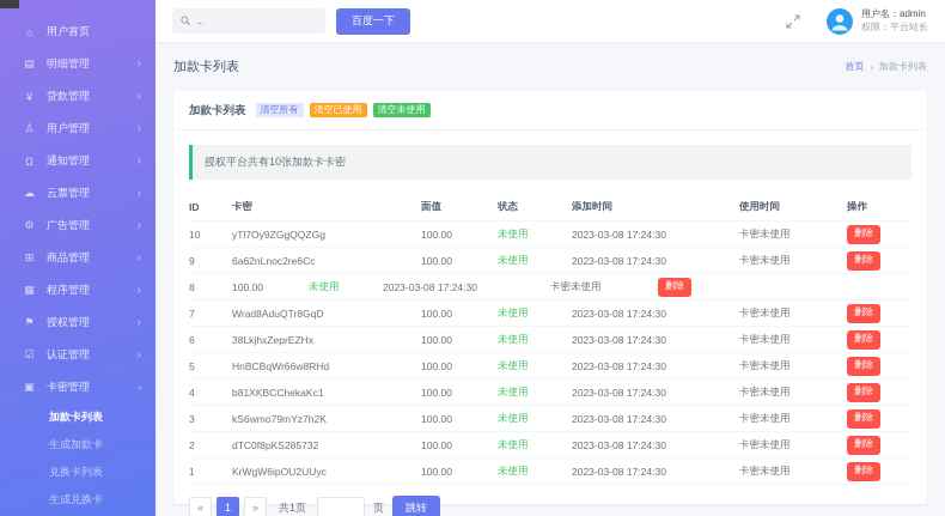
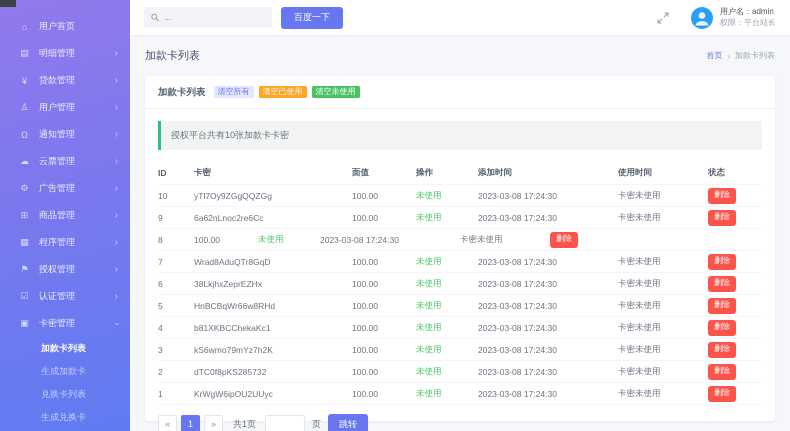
  ⌂
  用户首页
  ▤
  明细管理
  ›
  ¥
  贷款管理
  ›
  ♙
  用户管理
  ›
  Ω
  通知管理
  ›
  ☁
  云票管理
  ›
  ⚙
  广告管理
  ›
  ⊞
  商品管理
  ›
  ▦
  程序管理
  ›
  ⚑
  授权管理
  ›
  ☑
  认证管理
  ›
  ▣
  卡密管理
  加款卡列表
  生成加款卡
  兑换卡列表
  生成兑换卡
  ...
  百度一下
  用户名：admin
  权限：平台站长
  加款卡列表
  首页
  ›
  加款卡列表
  加款卡列表
  清空所有
  清空已使用
  清空未使用
  授权平台共有10张加款卡卡密
  ID
  卡密
  面值
- 状态
+ 操作
  添加时间
  使用时间
- 操作
+ 状态
  10
  yTl7Oy9ZGgQQZGg
  100.00
  未使用
  2023-03-08 17:24:30
  卡密未使用
  删除
  9
  6a62nLnoc2re6Cc
  100.00
  未使用
  2023-03-08 17:24:30
  卡密未使用
  删除
  8
  100.00
  未使用
  2023-03-08 17:24:30
  卡密未使用
  删除
  7
  Wrad8AduQTr8GqD
  100.00
  未使用
  2023-03-08 17:24:30
  卡密未使用
  删除
  6
  38LkjhxZeprEZHx
  100.00
  未使用
  2023-03-08 17:24:30
  卡密未使用
  删除
  5
  HnBCBqWr66w8RHd
  100.00
  未使用
  2023-03-08 17:24:30
  卡密未使用
  删除
  4
  b81XKBCChekaKc1
  100.00
  未使用
  2023-03-08 17:24:30
  卡密未使用
  删除
  3
  kS6wmo79mYz7h2K
  100.00
  未使用
  2023-03-08 17:24:30
  卡密未使用
  删除
  2
  dTC0f8pKS285732
  100.00
  未使用
  2023-03-08 17:24:30
  卡密未使用
  删除
  1
  KrWgW6ipOU2UUyc
  100.00
  未使用
  2023-03-08 17:24:30
  卡密未使用
  删除
  «
  1
  »
  共1页
  页
  跳转
